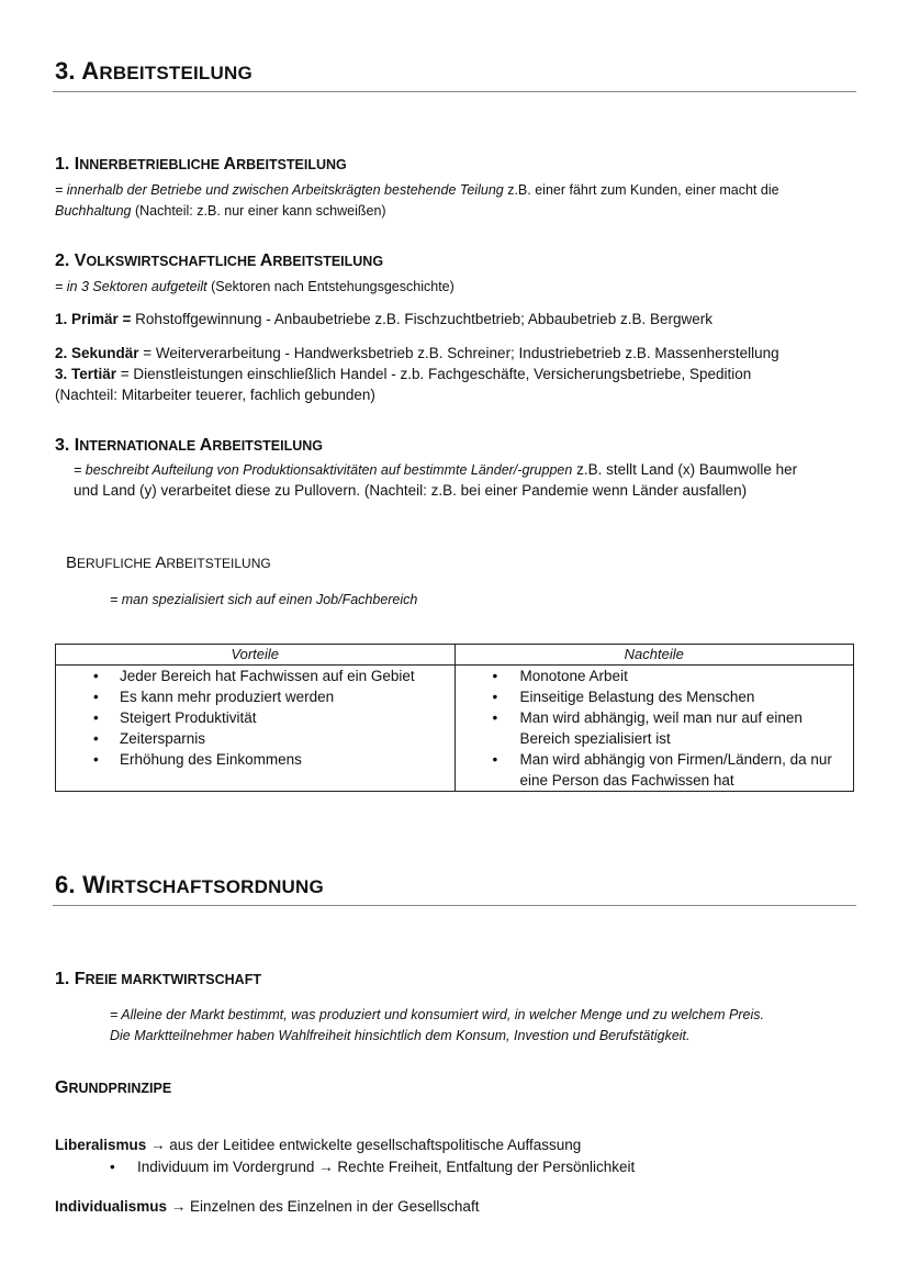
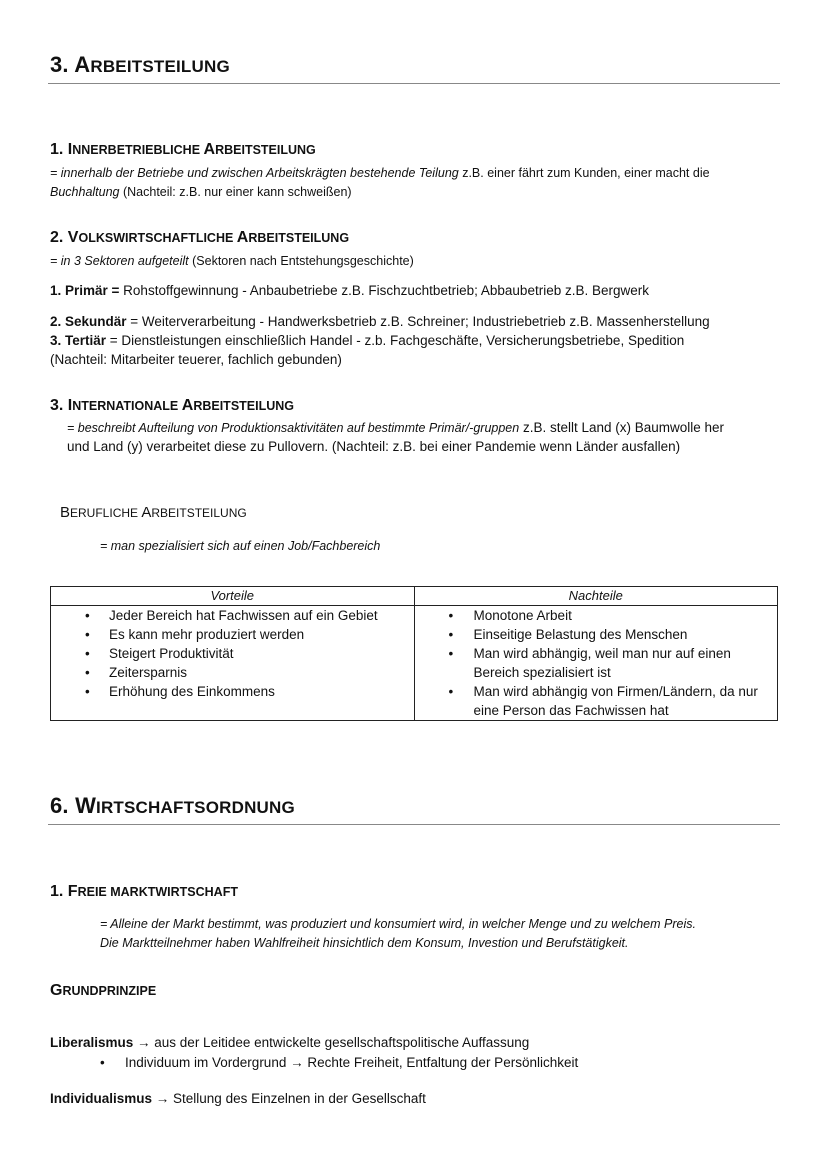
  3. ARBEITSTEILUNG
  1. INNERBETRIEBLICHE ARBEITSTEILUNG
  = innerhalb der Betriebe und zwischen Arbeitskrägten bestehende Teilung z.B. einer fährt zum Kunden, einer macht die
  Buchhaltung (Nachteil: z.B. nur einer kann schweißen)
  2. VOLKSWIRTSCHAFTLICHE ARBEITSTEILUNG
  = in 3 Sektoren aufgeteilt (Sektoren nach Entstehungsgeschichte)
  1. Primär = Rohstoffgewinnung - Anbaubetriebe z.B. Fischzuchtbetrieb; Abbaubetrieb z.B. Bergwerk
  2. Sekundär = Weiterverarbeitung - Handwerksbetrieb z.B. Schreiner; Industriebetrieb z.B. Massenherstellung
  3. Tertiär = Dienstleistungen einschließlich Handel - z.b. Fachgeschäfte, Versicherungsbetriebe, Spedition
  (Nachteil: Mitarbeiter teuerer, fachlich gebunden)
  3. INTERNATIONALE ARBEITSTEILUNG
- = beschreibt Aufteilung von Produktionsaktivitäten auf bestimmte Länder/-gruppen z.B. stellt Land (x) Baumwolle her
+ = beschreibt Aufteilung von Produktionsaktivitäten auf bestimmte Primär/-gruppen z.B. stellt Land (x) Baumwolle her
  und Land (y) verarbeitet diese zu Pullovern. (Nachteil: z.B. bei einer Pandemie wenn Länder ausfallen)
  BERUFLICHE ARBEITSTEILUNG
  = man spezialisiert sich auf einen Job/Fachbereich
  Vorteile	Nachteile
  Jeder Bereich hat Fachwissen auf ein Gebiet Es kann mehr produziert werden Steigert Produktivität Zeitersparnis Erhöhung des Einkommens	Monotone Arbeit Einseitige Belastung des Menschen Man wird abhängig, weil man nur auf einen Bereich spezialisiert ist Man wird abhängig von Firmen/Ländern, da nur eine Person das Fachwissen hat
  6. WIRTSCHAFTSORDNUNG
  1. FREIE MARKTWIRTSCHAFT
  = Alleine der Markt bestimmt, was produziert und konsumiert wird, in welcher Menge und zu welchem Preis.
  Die Marktteilnehmer haben Wahlfreiheit hinsichtlich dem Konsum, Investion und Berufstätigkeit.
  GRUNDPRINZIPE
  Liberalismus → aus der Leitidee entwickelte gesellschaftspolitische Auffassung
  •
  Individuum im Vordergrund → Rechte Freiheit, Entfaltung der Persönlichkeit
- Individualismus → Einzelnen des Einzelnen in der Gesellschaft
+ Individualismus → Stellung des Einzelnen in der Gesellschaft
